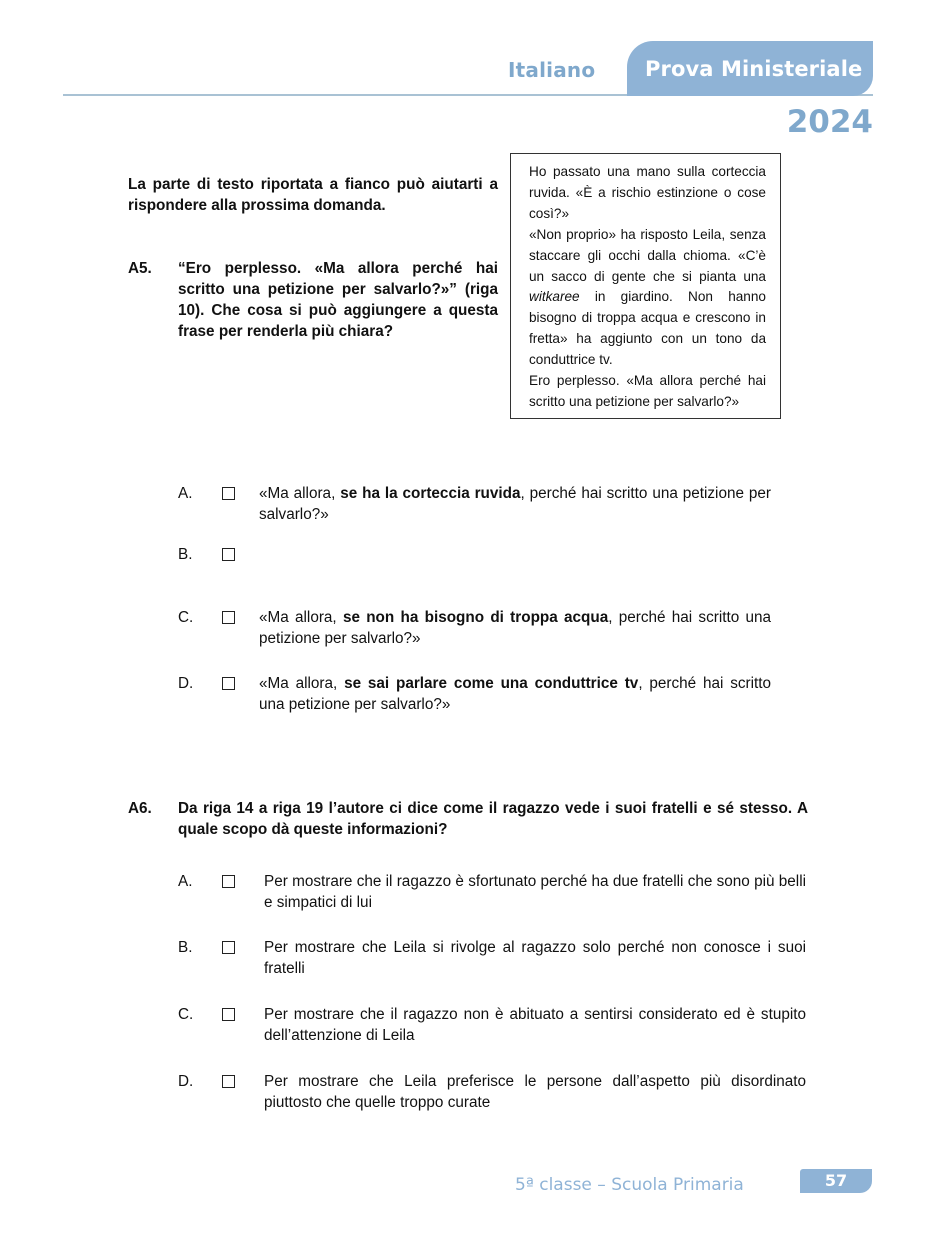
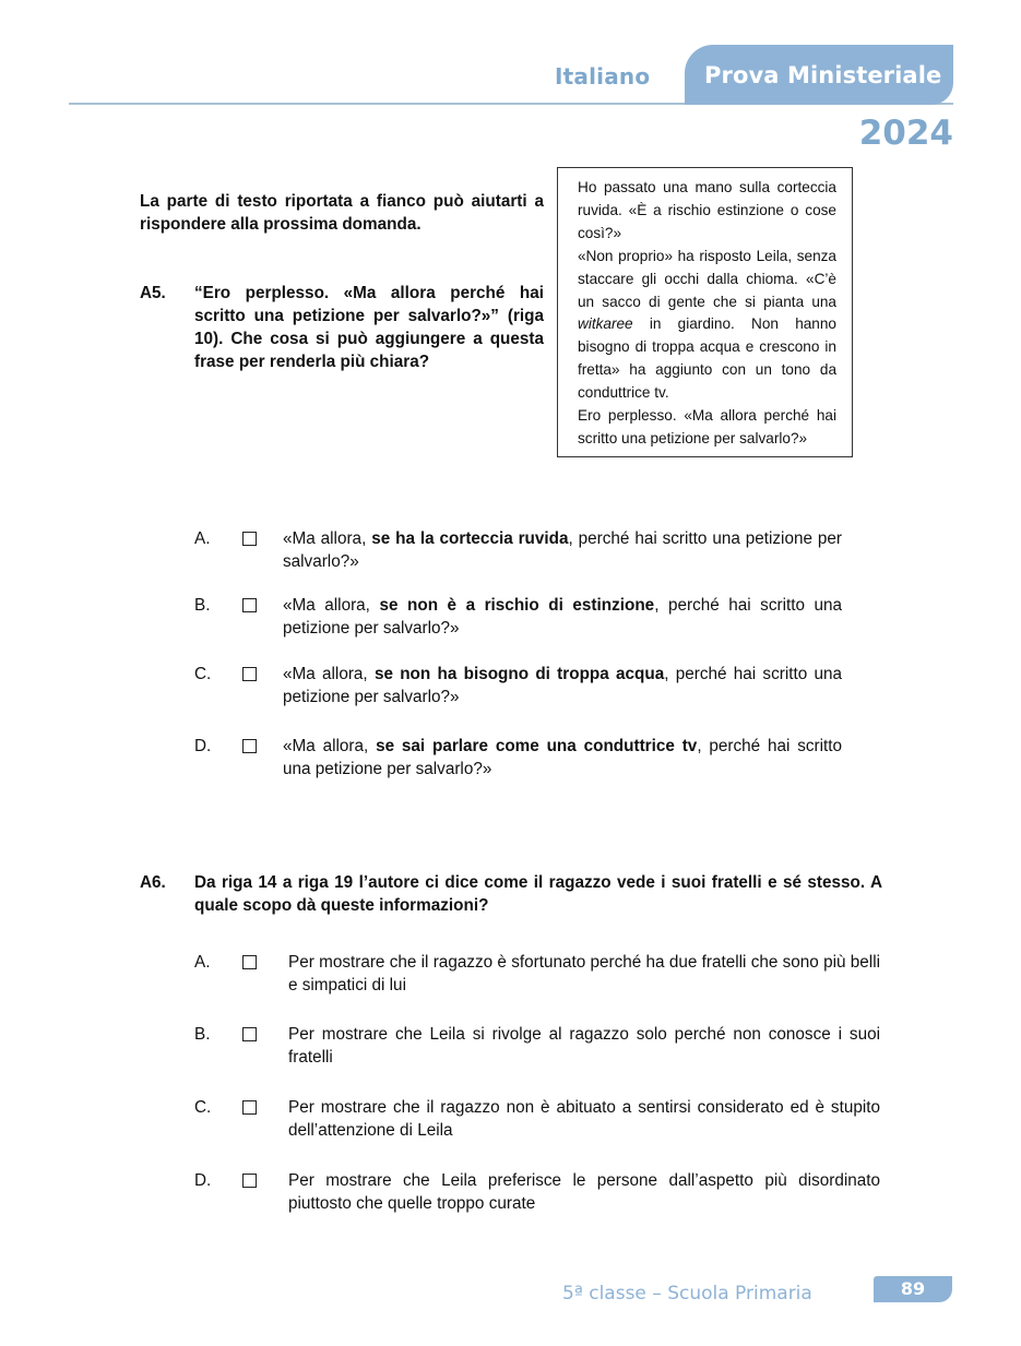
  Italiano
  Prova Ministeriale
  2024
  La parte di testo riportata a fianco può aiutarti a rispondere alla prossima domanda.
  Ho passato una mano sulla corteccia ruvida. «È a rischio estinzione o cose così?»
  «Non proprio» ha risposto Leila, senza staccare gli occhi dalla chioma. «C’è un sacco di gente che si pianta una witkaree in giardino. Non hanno bisogno di troppa acqua e crescono in fretta» ha aggiunto con un tono da conduttrice tv.
  Ero perplesso. «Ma allora perché hai scritto una petizione per salvarlo?»
  A5.
  “Ero perplesso. «Ma allora perché hai scritto una petizione per salvarlo?»” (riga 10). Che cosa si può aggiungere a questa frase per renderla più chiara?
  A.
  «Ma allora, se ha la corteccia ruvida, perché hai scritto una petizione per salvarlo?»
  B.
+ «Ma allora, se non è a rischio di estinzione, perché hai scritto una petizione per salvarlo?»
  C.
  «Ma allora, se non ha bisogno di troppa acqua, perché hai scritto una petizione per salvarlo?»
  D.
  «Ma allora, se sai parlare come una conduttrice tv, perché hai scritto una petizione per salvarlo?»
  A6.
  Da riga 14 a riga 19 l’autore ci dice come il ragazzo vede i suoi fratelli e sé stesso. A quale scopo dà queste informazioni?
  A.
  Per mostrare che il ragazzo è sfortunato perché ha due fratelli che sono più belli e simpatici di lui
  B.
  Per mostrare che Leila si rivolge al ragazzo solo perché non conosce i suoi fratelli
  C.
  Per mostrare che il ragazzo non è abituato a sentirsi considerato ed è stupito dell’attenzione di Leila
  D.
  Per mostrare che Leila preferisce le persone dall’aspetto più disordinato piuttosto che quelle troppo curate
  5ª classe – Scuola Primaria
- 57
+ 89
